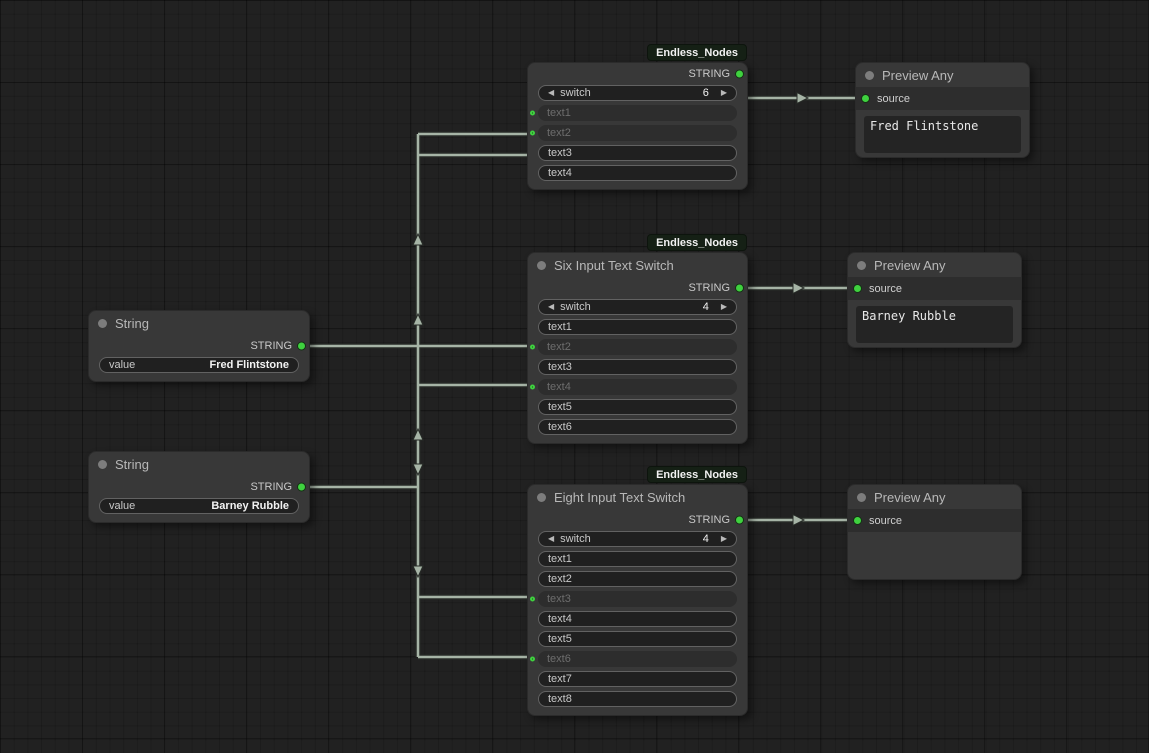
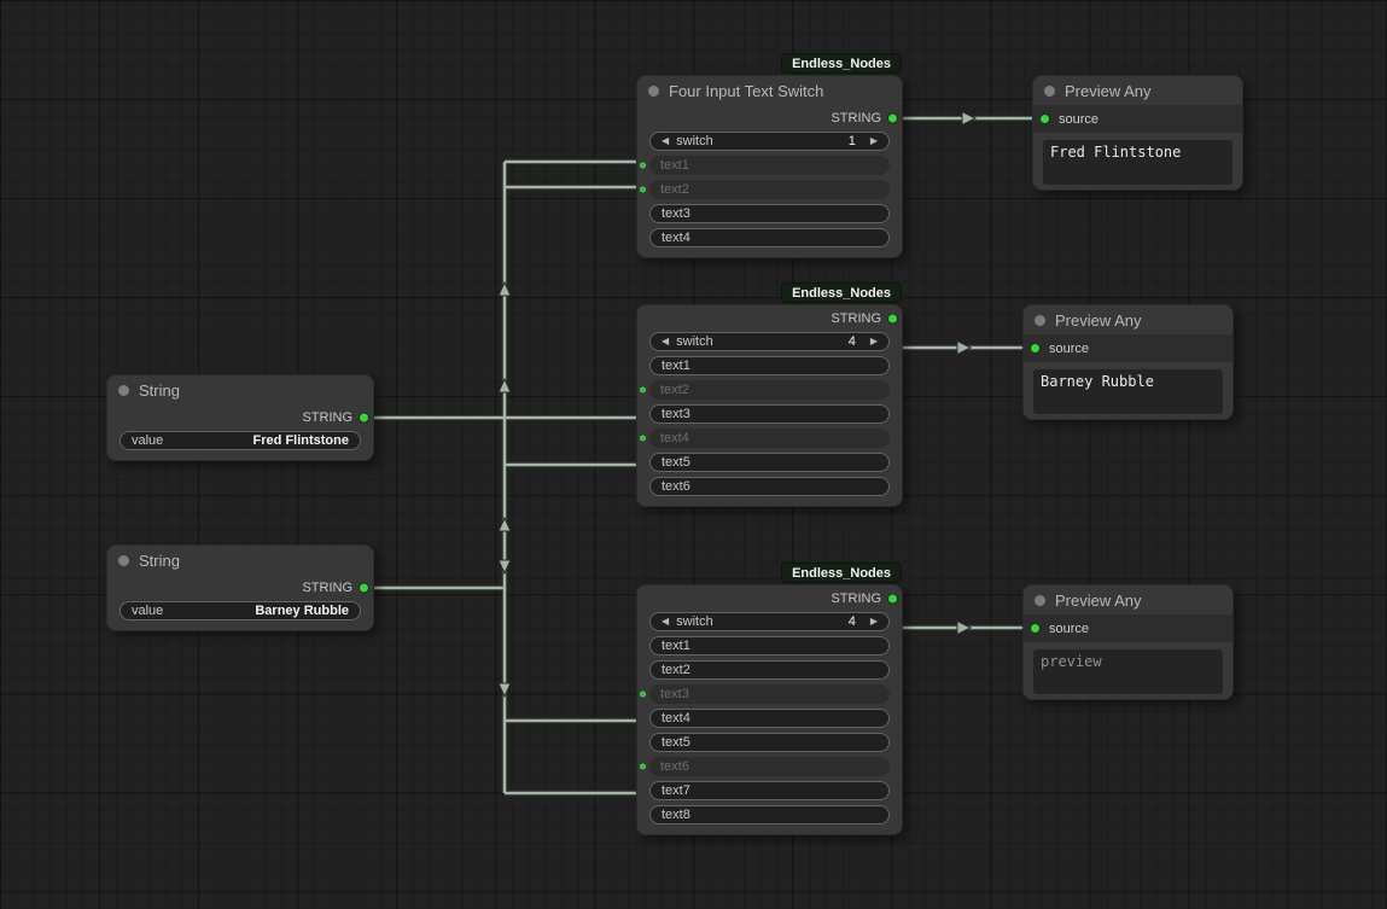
  String
  STRING
  value
  Fred Flintstone
  String
  STRING
  value
  Barney Rubble
  Endless_Nodes
+ Four Input Text Switch
  STRING
  ◀
  switch
- 6
+ 1
  ▶
  text1
  text2
  text3
  text4
  Endless_Nodes
- Six Input Text Switch
  STRING
  ◀
  switch
  4
  ▶
  text1
  text2
  text3
  text4
  text5
  text6
  Endless_Nodes
- Eight Input Text Switch
  STRING
  ◀
  switch
  4
  ▶
  text1
  text2
  text3
  text4
  text5
  text6
  text7
  text8
  Preview Any
  source
  Fred Flintstone
  Preview Any
  source
  Barney Rubble
  Preview Any
  source
+ preview
